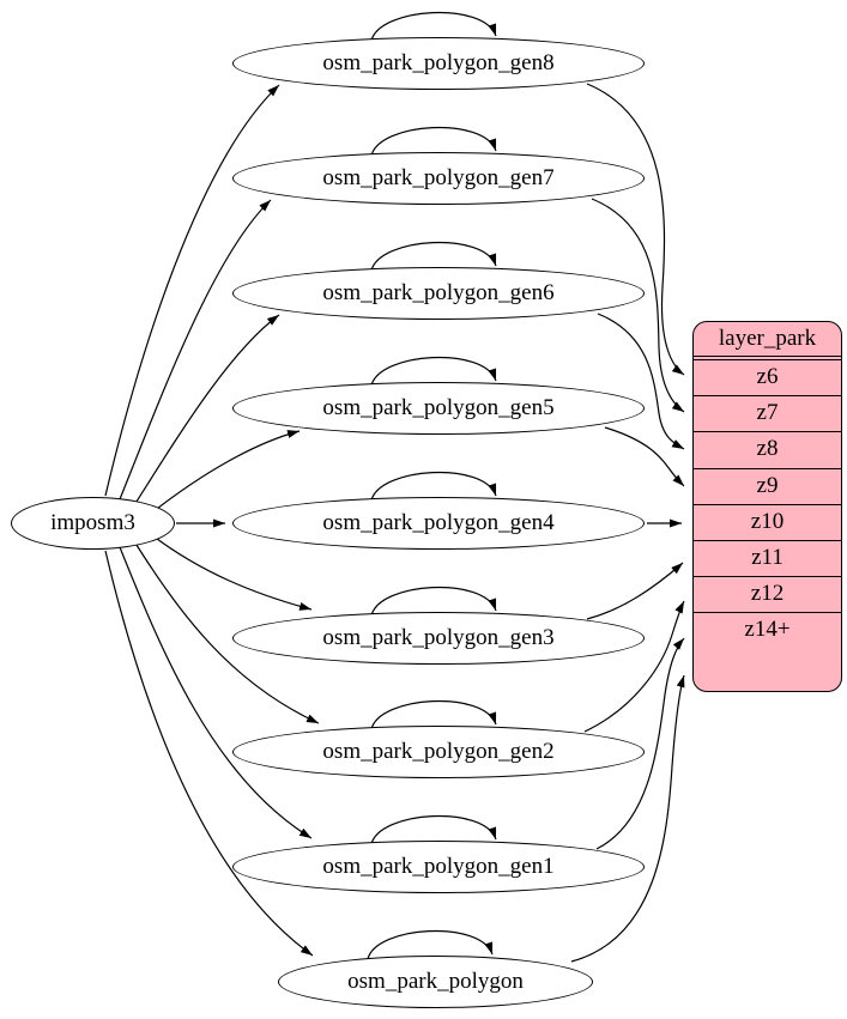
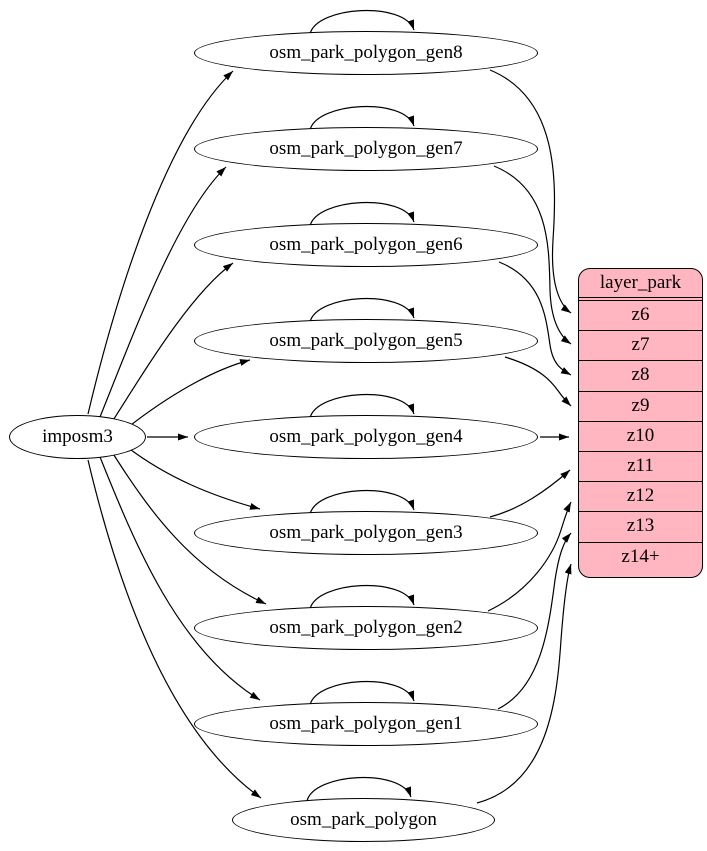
  imposm3
  osm_park_polygon_gen8
  osm_park_polygon_gen7
  osm_park_polygon_gen6
  osm_park_polygon_gen5
  osm_park_polygon_gen4
  osm_park_polygon_gen3
  osm_park_polygon_gen2
  osm_park_polygon_gen1
  osm_park_polygon
  layer_park
  z6
  z7
  z8
  z9
  z10
  z11
  z12
+ z13
  z14+
